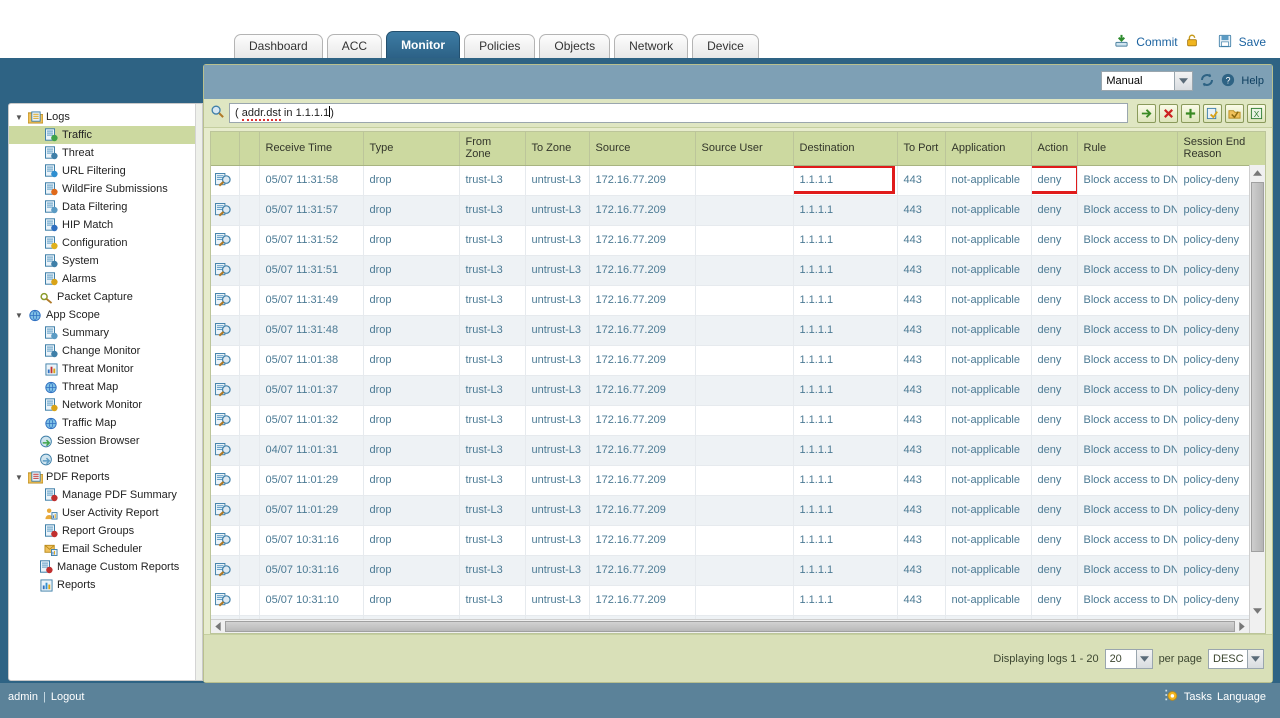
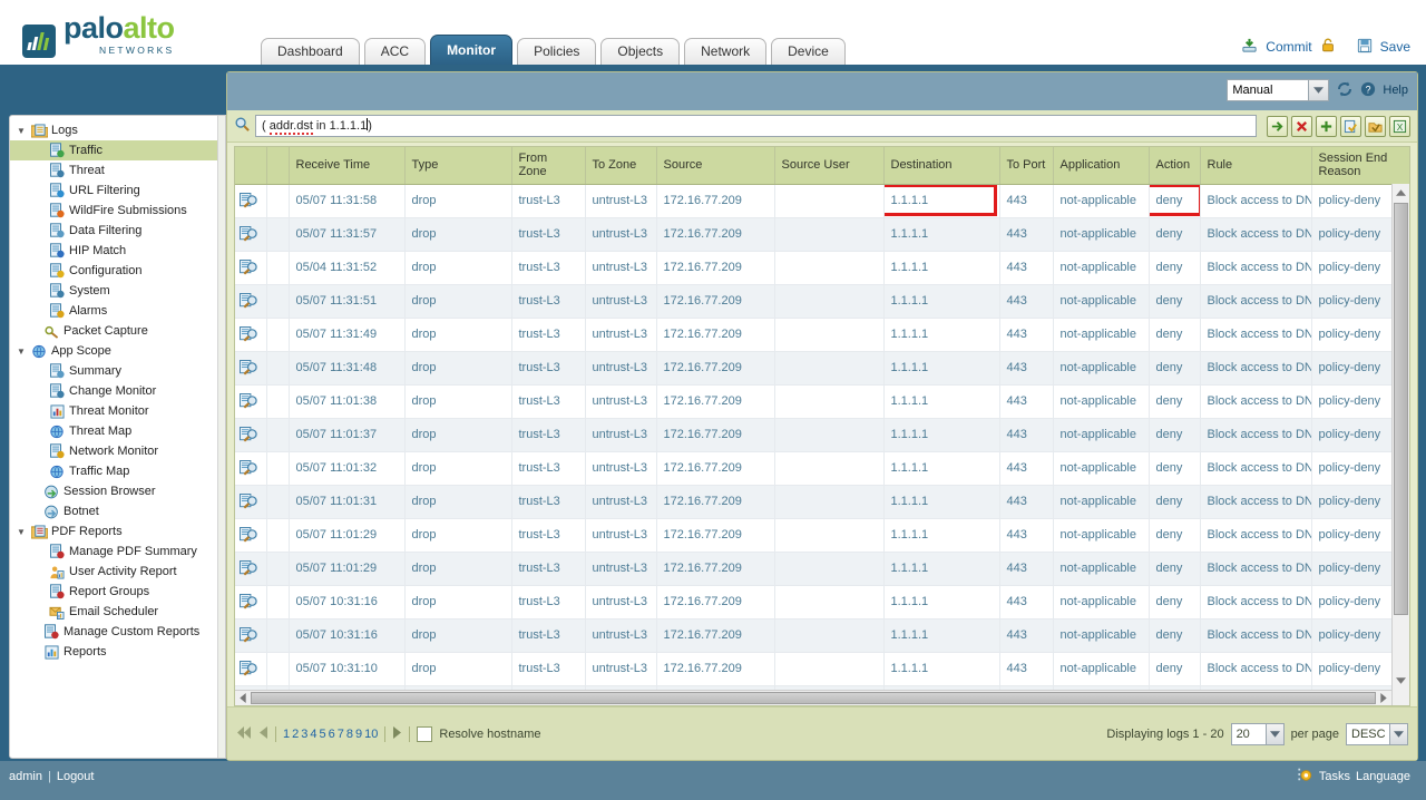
+ paloalto
+ NETWORKS
  Dashboard
  ACC
  Monitor
  Policies
  Objects
  Network
  Device
  Commit
  Save
  ▼
  Logs
  Traffic
  Threat
  URL Filtering
  WildFire Submissions
  Data Filtering
  HIP Match
  Configuration
  System
  Alarms
  Packet Capture
  ▼
  App Scope
  Summary
  Change Monitor
  Threat Monitor
  Threat Map
  Network Monitor
  Traffic Map
  Session Browser
  Botnet
  ▼
  PDF Reports
  Manage PDF Summary
  User Activity Report
  Report Groups
  Email Scheduler
  Manage Custom Reports
  Reports
  Manual
  ?
  Help
  ( addr.dst in 1.1.1.1)
  X
  		Receive Time	Type	From Zone	To Zone	Source	Source User	Destination	To Port	Application	Action	Rule	Session End Reason
  		05/07 11:31:58	drop	trust-L3	untrust-L3	172.16.77.209		1.1.1.1	443	not-applicable	deny	Block access to DN	policy-deny
  		05/07 11:31:57	drop	trust-L3	untrust-L3	172.16.77.209		1.1.1.1	443	not-applicable	deny	Block access to DN	policy-deny
- 		05/07 11:31:52	drop	trust-L3	untrust-L3	172.16.77.209		1.1.1.1	443	not-applicable	deny	Block access to DN	policy-deny
+ 		05/04 11:31:52	drop	trust-L3	untrust-L3	172.16.77.209		1.1.1.1	443	not-applicable	deny	Block access to DN	policy-deny
  		05/07 11:31:51	drop	trust-L3	untrust-L3	172.16.77.209		1.1.1.1	443	not-applicable	deny	Block access to DN	policy-deny
  		05/07 11:31:49	drop	trust-L3	untrust-L3	172.16.77.209		1.1.1.1	443	not-applicable	deny	Block access to DN	policy-deny
  		05/07 11:31:48	drop	trust-L3	untrust-L3	172.16.77.209		1.1.1.1	443	not-applicable	deny	Block access to DN	policy-deny
  		05/07 11:01:38	drop	trust-L3	untrust-L3	172.16.77.209		1.1.1.1	443	not-applicable	deny	Block access to DN	policy-deny
  		05/07 11:01:37	drop	trust-L3	untrust-L3	172.16.77.209		1.1.1.1	443	not-applicable	deny	Block access to DN	policy-deny
  		05/07 11:01:32	drop	trust-L3	untrust-L3	172.16.77.209		1.1.1.1	443	not-applicable	deny	Block access to DN	policy-deny
- 		04/07 11:01:31	drop	trust-L3	untrust-L3	172.16.77.209		1.1.1.1	443	not-applicable	deny	Block access to DN	policy-deny
+ 		05/07 11:01:31	drop	trust-L3	untrust-L3	172.16.77.209		1.1.1.1	443	not-applicable	deny	Block access to DN	policy-deny
  		05/07 11:01:29	drop	trust-L3	untrust-L3	172.16.77.209		1.1.1.1	443	not-applicable	deny	Block access to DN	policy-deny
  		05/07 11:01:29	drop	trust-L3	untrust-L3	172.16.77.209		1.1.1.1	443	not-applicable	deny	Block access to DN	policy-deny
  		05/07 10:31:16	drop	trust-L3	untrust-L3	172.16.77.209		1.1.1.1	443	not-applicable	deny	Block access to DN	policy-deny
  		05/07 10:31:16	drop	trust-L3	untrust-L3	172.16.77.209		1.1.1.1	443	not-applicable	deny	Block access to DN	policy-deny
  		05/07 10:31:10	drop	trust-L3	untrust-L3	172.16.77.209		1.1.1.1	443	not-applicable	deny	Block access to DN	policy-deny
+ 1
+ 2
+ 3
+ 4
+ 5
+ 6
+ 7
+ 8
+ 9
+ 10
+ Resolve hostname
  Displaying logs 1 - 20
  20
  per page
  DESC
  admin
  |
  Logout
  Tasks
  Language
